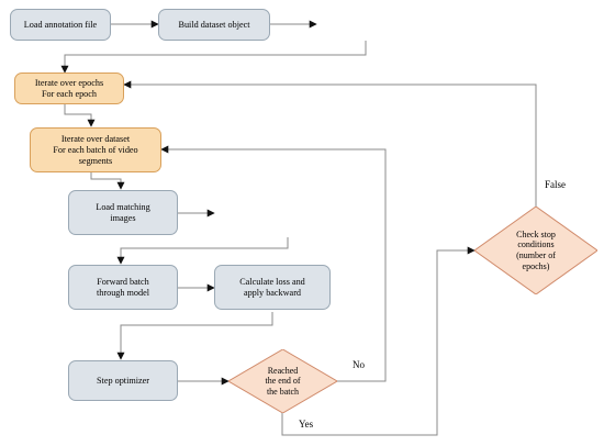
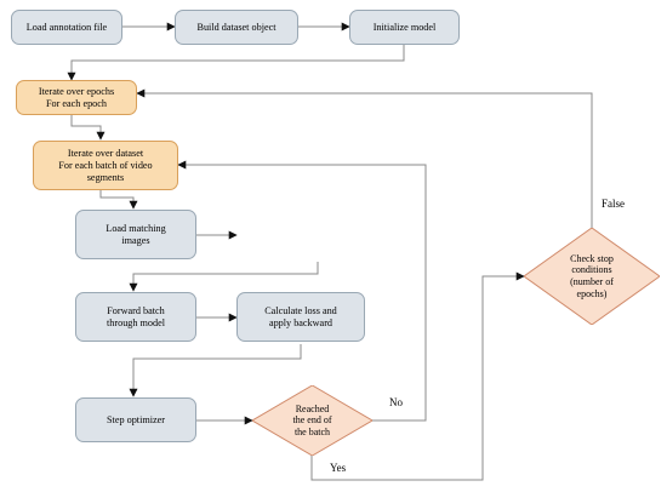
  Load annotation file
  Build dataset object
+ Initialize model
  Iterate over epochs
  For each epoch
  Iterate over dataset
  For each batch of video
  segments
  Load matching
  images
  Forward batch
  through model
  Calculate loss and
  apply backward
  Step optimizer
  Reached
  the end of
  the batch
  Check stop
  conditions
  (number of
  epochs)
  No
  Yes
  False
